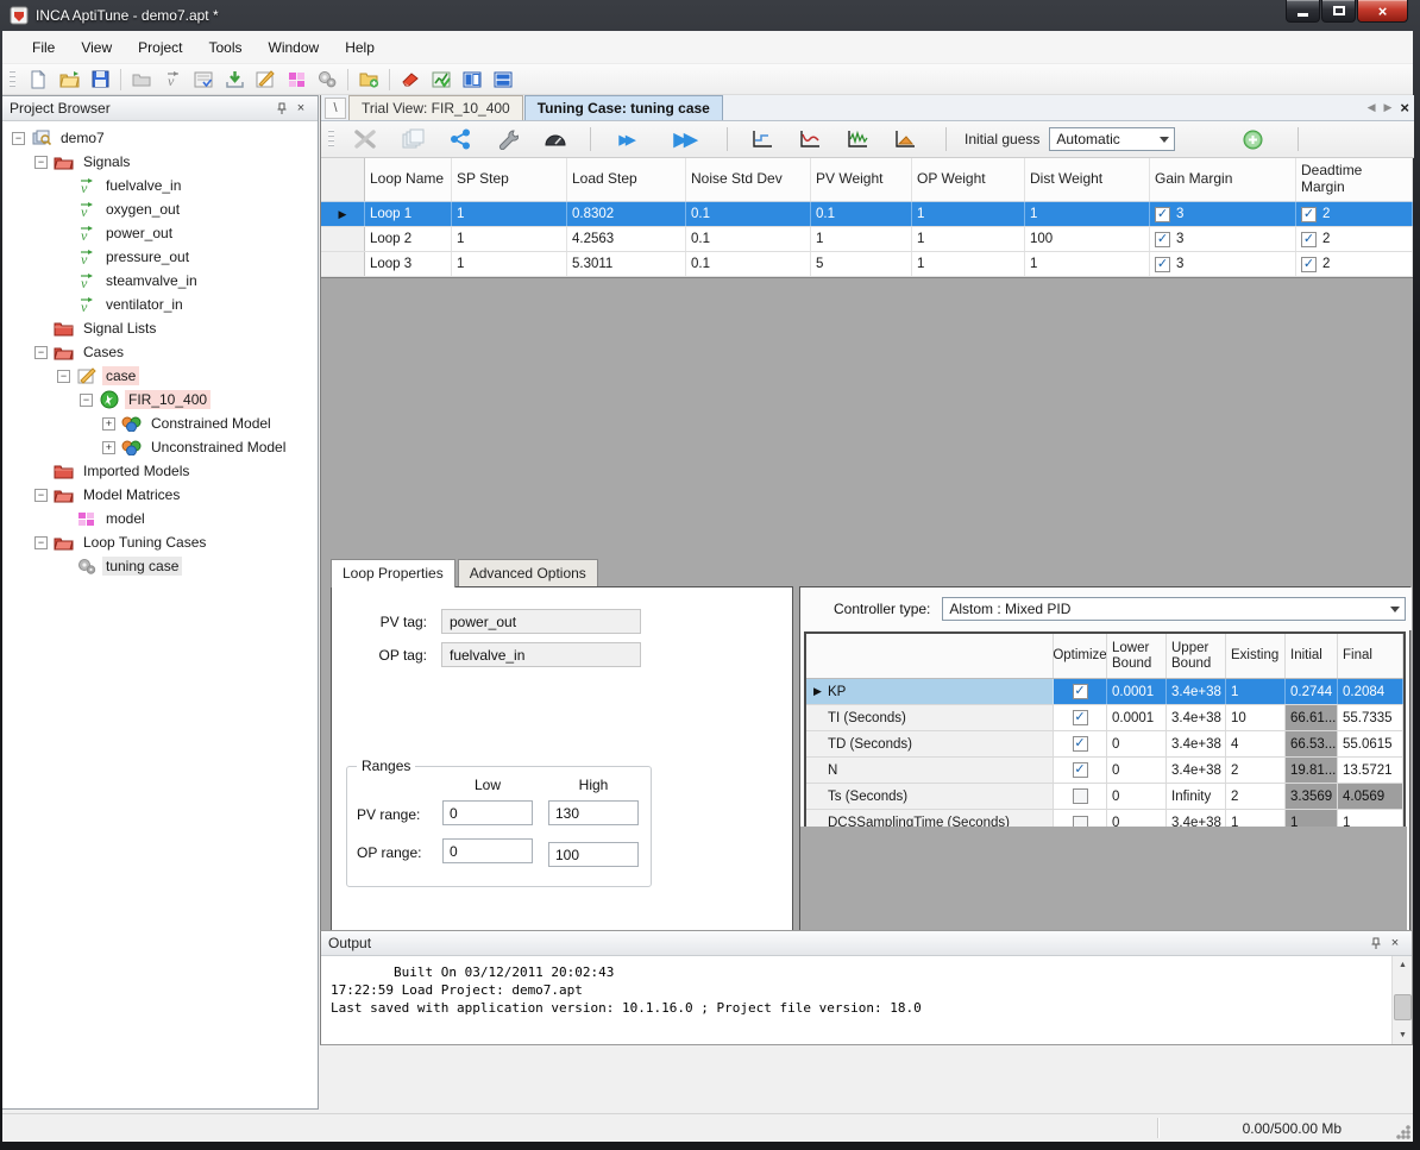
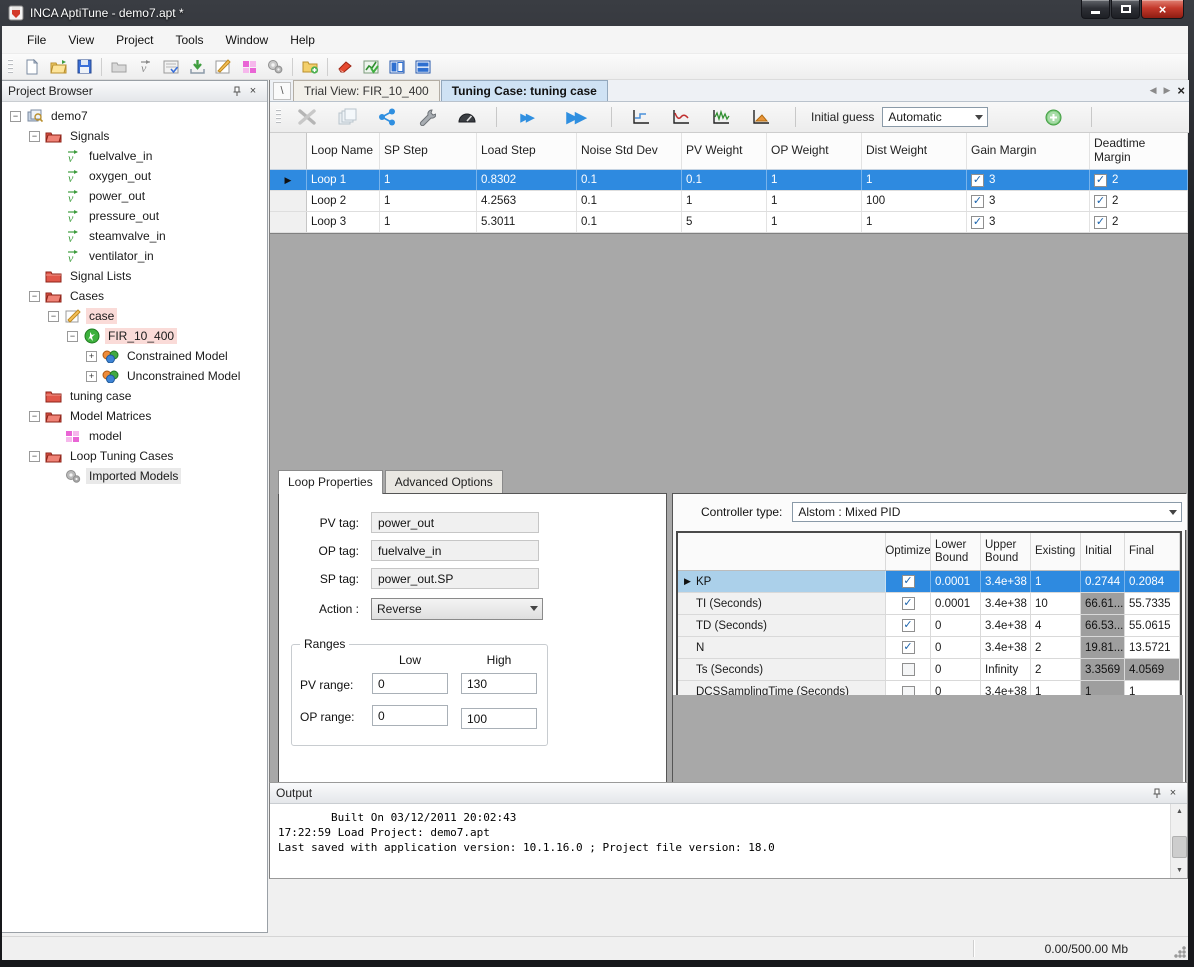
  INCA AptiTune - demo7.apt *
  ×
  File
  View
  Project
  Tools
  Window
  Help
  v
  Project Browser
  ×
  −
  demo7
  −
  Signals
  v
  fuelvalve_in
  v
  oxygen_out
  v
  power_out
  v
  pressure_out
  v
  steamvalve_in
  v
  ventilator_in
  Signal Lists
  −
  Cases
  −
  case
  −
  FIR_10_400
  +
  Constrained Model
  +
  Unconstrained Model
- Imported Models
+ tuning case
  −
  Model Matrices
  model
  −
  Loop Tuning Cases
- tuning case
+ Imported Models
  \
  Trial View: FIR_10_400
  Tuning Case: tuning case
  ◀
  ▶
  ×
  ▶▶
  ▶▶
  Initial guess
  Automatic
  Loop Name
  SP Step
  Load Step
  Noise Std Dev
  PV Weight
  OP Weight
  Dist Weight
  Gain Margin
  Deadtime Margin
  ▶
  Loop 1
  1
  0.8302
  0.1
  0.1
  1
  1
  ✓
  3
  ✓
  2
  Loop 2
  1
  4.2563
  0.1
  1
  1
  100
  ✓
  3
  ✓
  2
  Loop 3
  1
  5.3011
  0.1
  5
  1
  1
  ✓
  3
  ✓
  2
  Loop Properties
  Advanced Options
  PV tag:
  power_out
  OP tag:
  fuelvalve_in
+ SP tag:
+ power_out.SP
+ Action :
+ Reverse
  Ranges
  Low
  High
  PV range:
  0
  130
  OP range:
  0
  100
  Controller type:
  Alstom : Mixed PID
  Optimize
  Lower Bound
  Upper Bound
  Existing
  Initial
  Final
  ▶
  KP
  ✓
  0.0001
  3.4e+38
  1
  0.2744
  0.2084
  TI (Seconds)
  ✓
  0.0001
  3.4e+38
  10
  66.61...
  55.7335
  TD (Seconds)
  ✓
  0
  3.4e+38
  4
  66.53...
  55.0615
  N
  ✓
  0
  3.4e+38
  2
  19.81...
  13.5721
  Ts (Seconds)
  ✓
  0
  Infinity
  2
  3.3569
  4.0569
  DCSSamplingTime (Seconds)
  ✓
  0
  3.4e+38
  1
  1
  1
  Output
  ×
  Built On 03/12/2011 20:02:43
  17:22:59 Load Project: demo7.apt
  Last saved with application version: 10.1.16.0 ; Project file version: 18.0
  0.00/500.00 Mb
